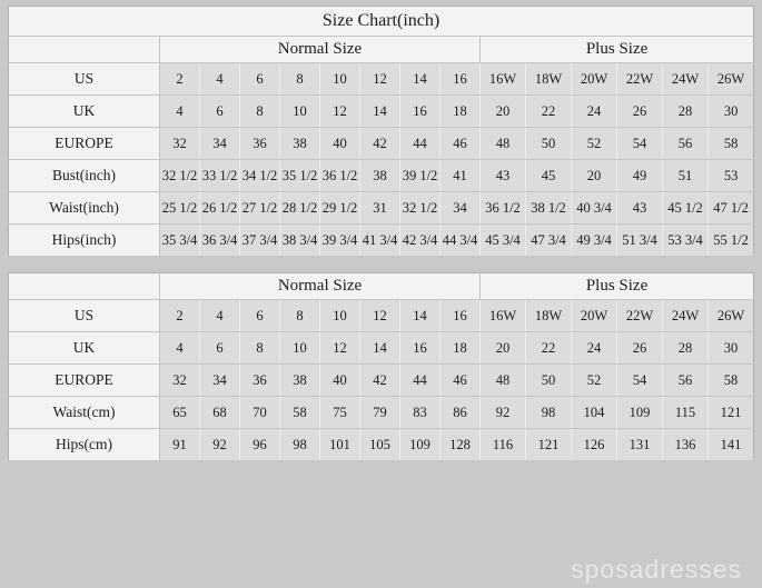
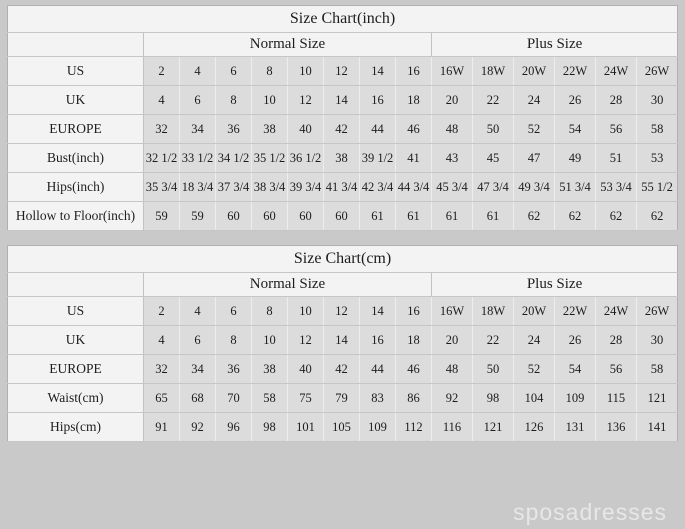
  Size Chart(inch)
  	Normal Size	Plus Size
  US	2	4	6	8	10	12	14	16	16W	18W	20W	22W	24W	26W
  UK	4	6	8	10	12	14	16	18	20	22	24	26	28	30
  EUROPE	32	34	36	38	40	42	44	46	48	50	52	54	56	58
- Bust(inch)	32 1/2	33 1/2	34 1/2	35 1/2	36 1/2	38	39 1/2	41	43	45	20	49	51	53
+ Bust(inch)	32 1/2	33 1/2	34 1/2	35 1/2	36 1/2	38	39 1/2	41	43	45	47	49	51	53
- Waist(inch)	25 1/2	26 1/2	27 1/2	28 1/2	29 1/2	31	32 1/2	34	36 1/2	38 1/2	40 3/4	43	45 1/2	47 1/2
- Hips(inch)	35 3/4	36 3/4	37 3/4	38 3/4	39 3/4	41 3/4	42 3/4	44 3/4	45 3/4	47 3/4	49 3/4	51 3/4	53 3/4	55 1/2
+ Hips(inch)	35 3/4	18 3/4	37 3/4	38 3/4	39 3/4	41 3/4	42 3/4	44 3/4	45 3/4	47 3/4	49 3/4	51 3/4	53 3/4	55 1/2
+ Hollow to Floor(inch)	59	59	60	60	60	60	61	61	61	61	62	62	62	62
+ Size Chart(cm)
  	Normal Size	Plus Size
  US	2	4	6	8	10	12	14	16	16W	18W	20W	22W	24W	26W
  UK	4	6	8	10	12	14	16	18	20	22	24	26	28	30
  EUROPE	32	34	36	38	40	42	44	46	48	50	52	54	56	58
  Waist(cm)	65	68	70	58	75	79	83	86	92	98	104	109	115	121
- Hips(cm)	91	92	96	98	101	105	109	128	116	121	126	131	136	141
+ Hips(cm)	91	92	96	98	101	105	109	112	116	121	126	131	136	141
  sposadresses
